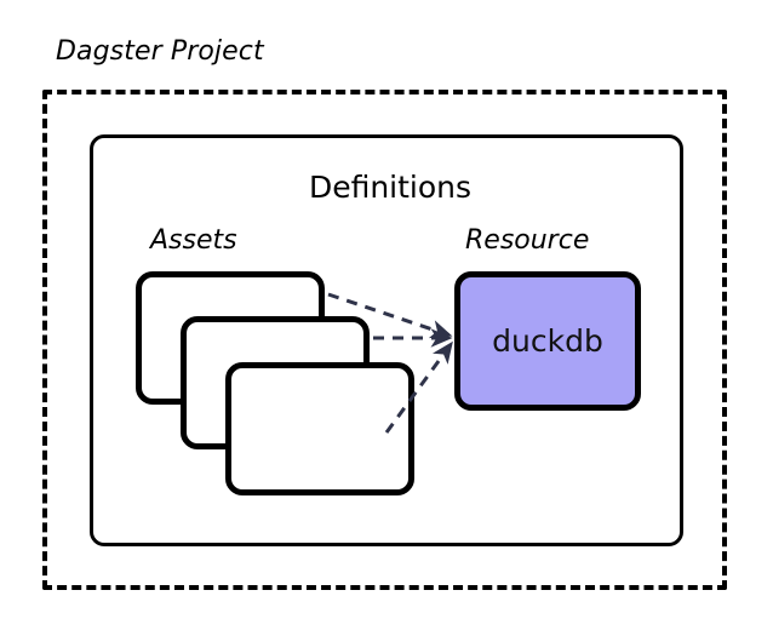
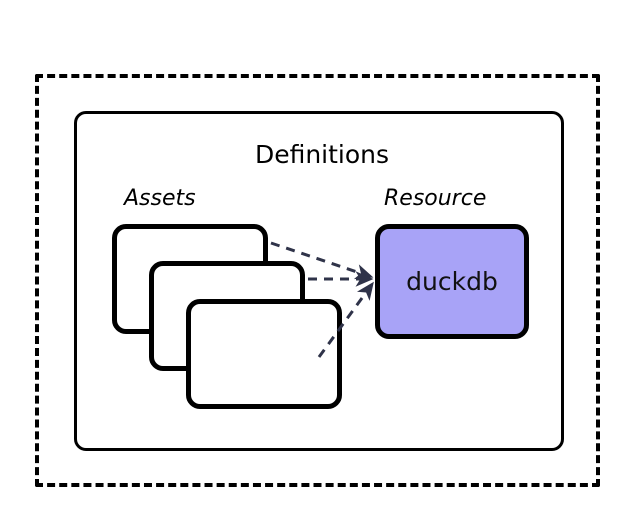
- Dagster Project
  Definitions
  Assets
  Resource
  duckdb
